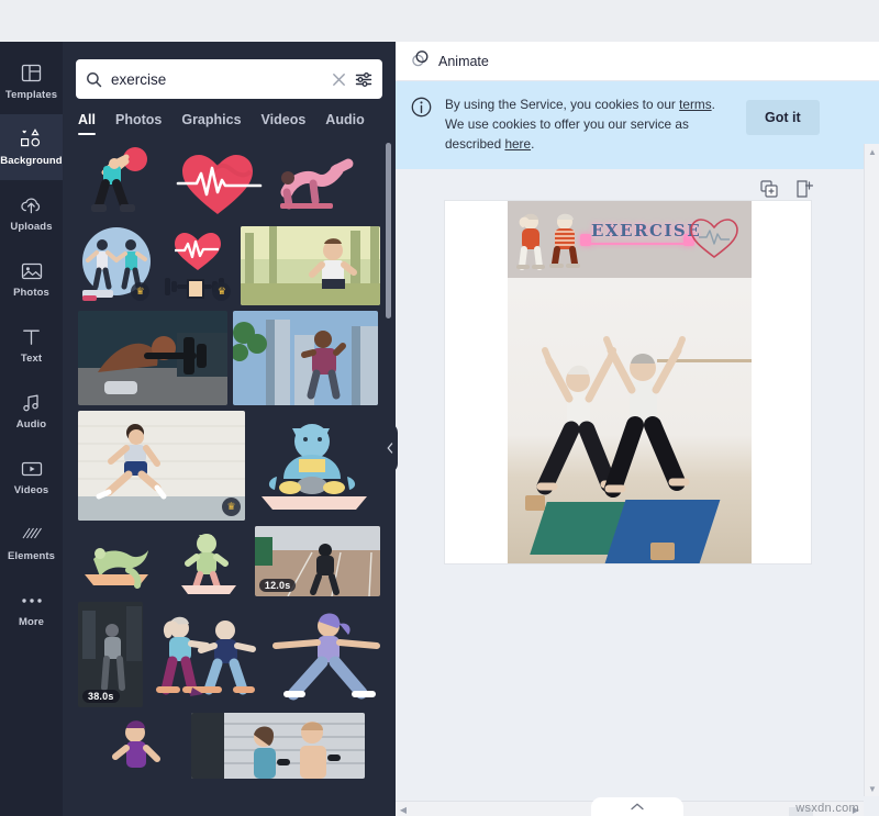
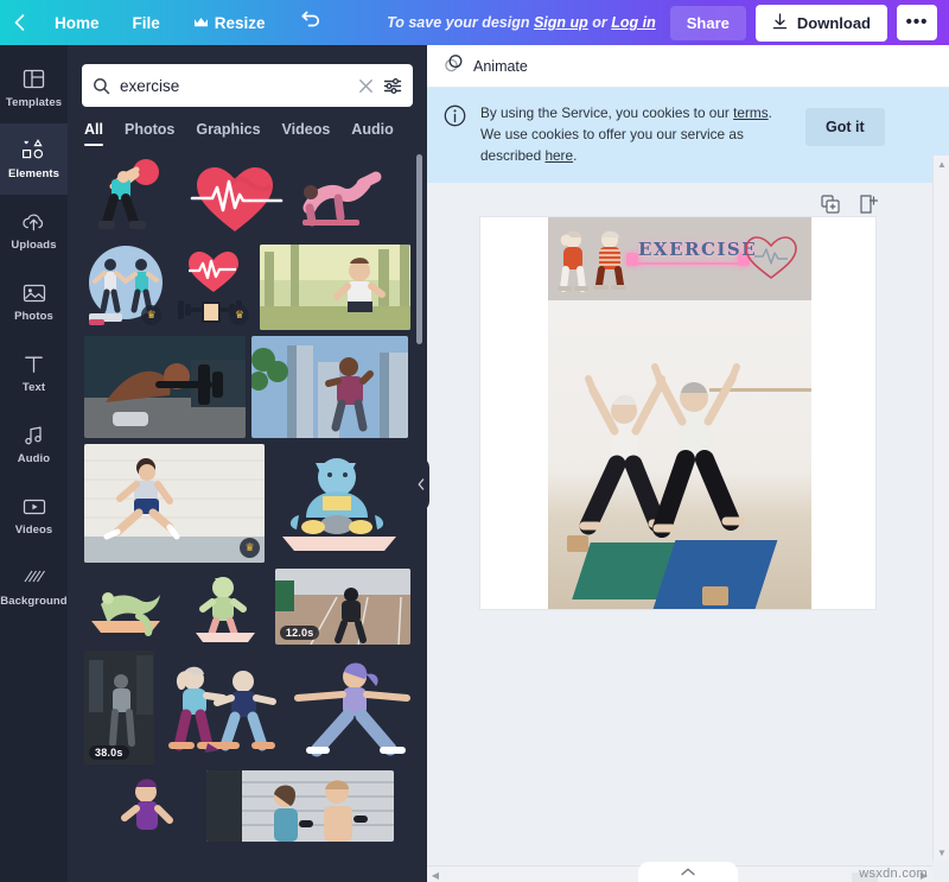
+ Home
+ File
+ Resize
+ To save your design Sign up or Log in
+ Share
+ Download
+ •••
  Templates
- Background
+ Elements
  Uploads
  Photos
  Text
  Audio
  Videos
- Elements
+ Background
- More
  exercise
  All
  Photos
  Graphics
  Videos
  Audio
  ♛
  ♛
  ♛
  12.0s
  38.0s
  Animate
  By using the Service, you cookies to our terms. We use cookies to offer you our service as described here.
  Got it
  EXERCIS
  ▲
  ▼
  ◀
  ▶
  wsxdn.com
